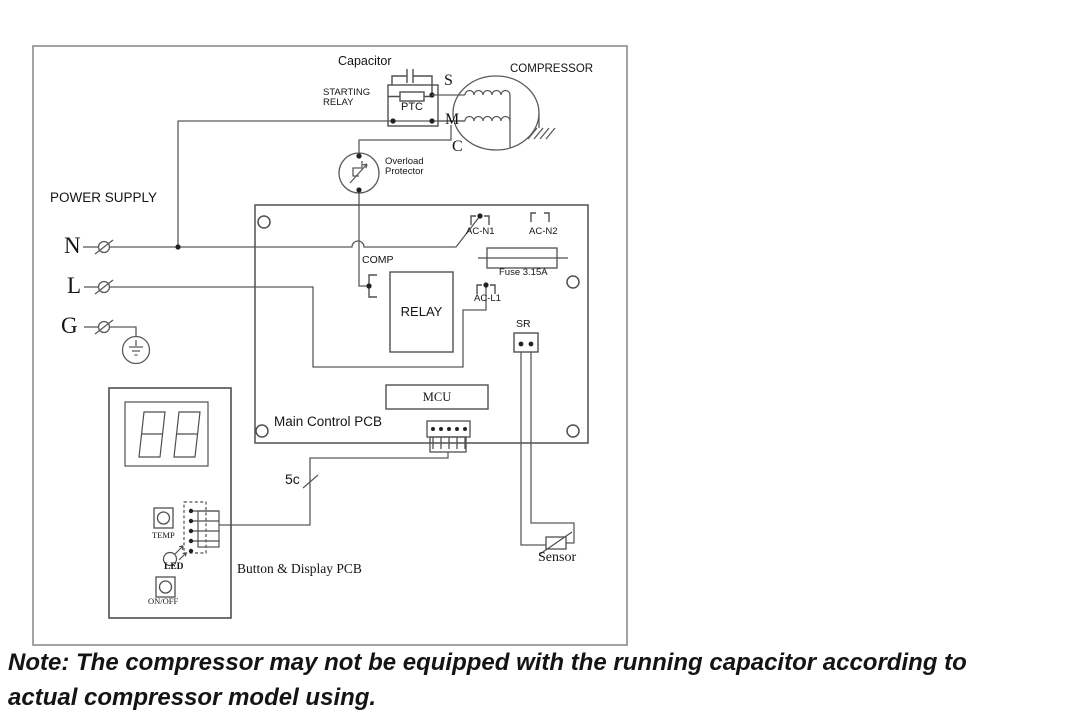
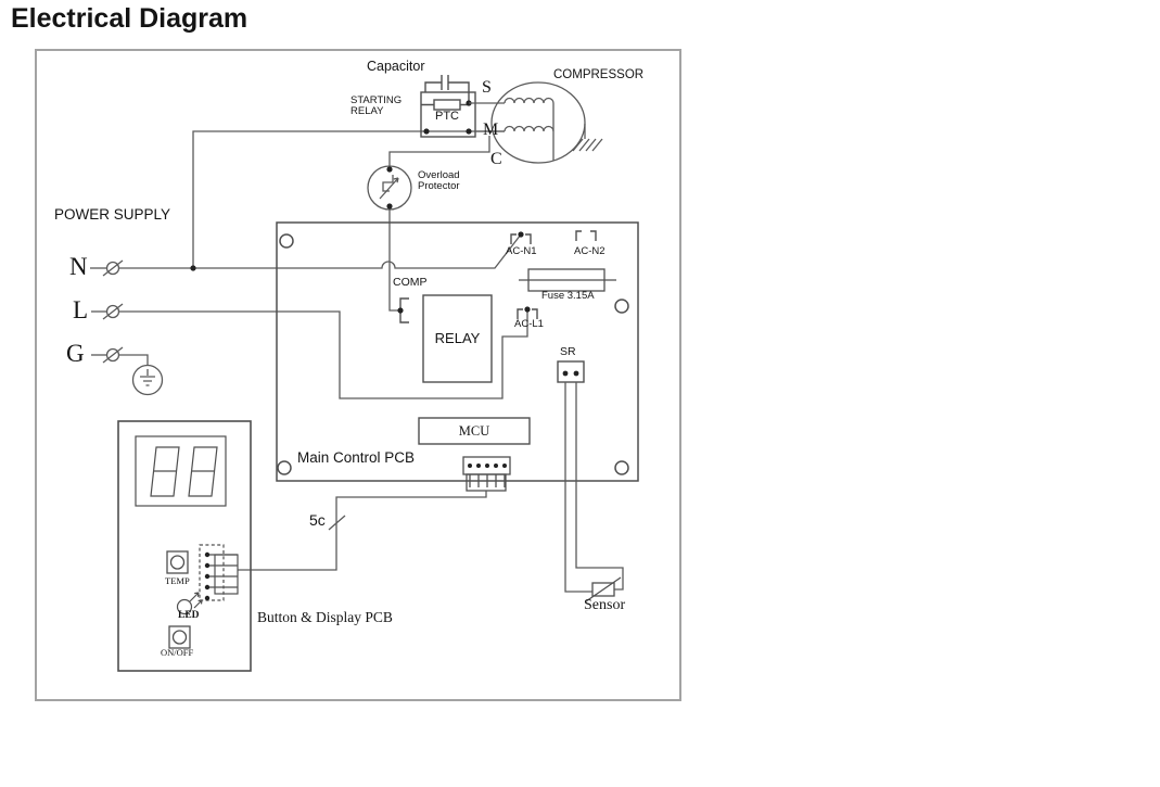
+ Electrical Diagram
  POWER SUPPLY
  N
  L
  G
  Capacitor
  STARTING
  RELAY
  PTC
  COMPRESSOR
  S
  M
  C
  Overload
  Protector
  AC-N1
  AC-N2
  Fuse 3.15A
  COMP
  RELAY
  AC-L1
  SR
  MCU
  Main Control PCB
  5c
  TEMP
  LED
  ON/OFF
  Button & Display PCB
  Sensor
- Note: The compressor may not be equipped with the running capacitor according to
- actual compressor model using.
